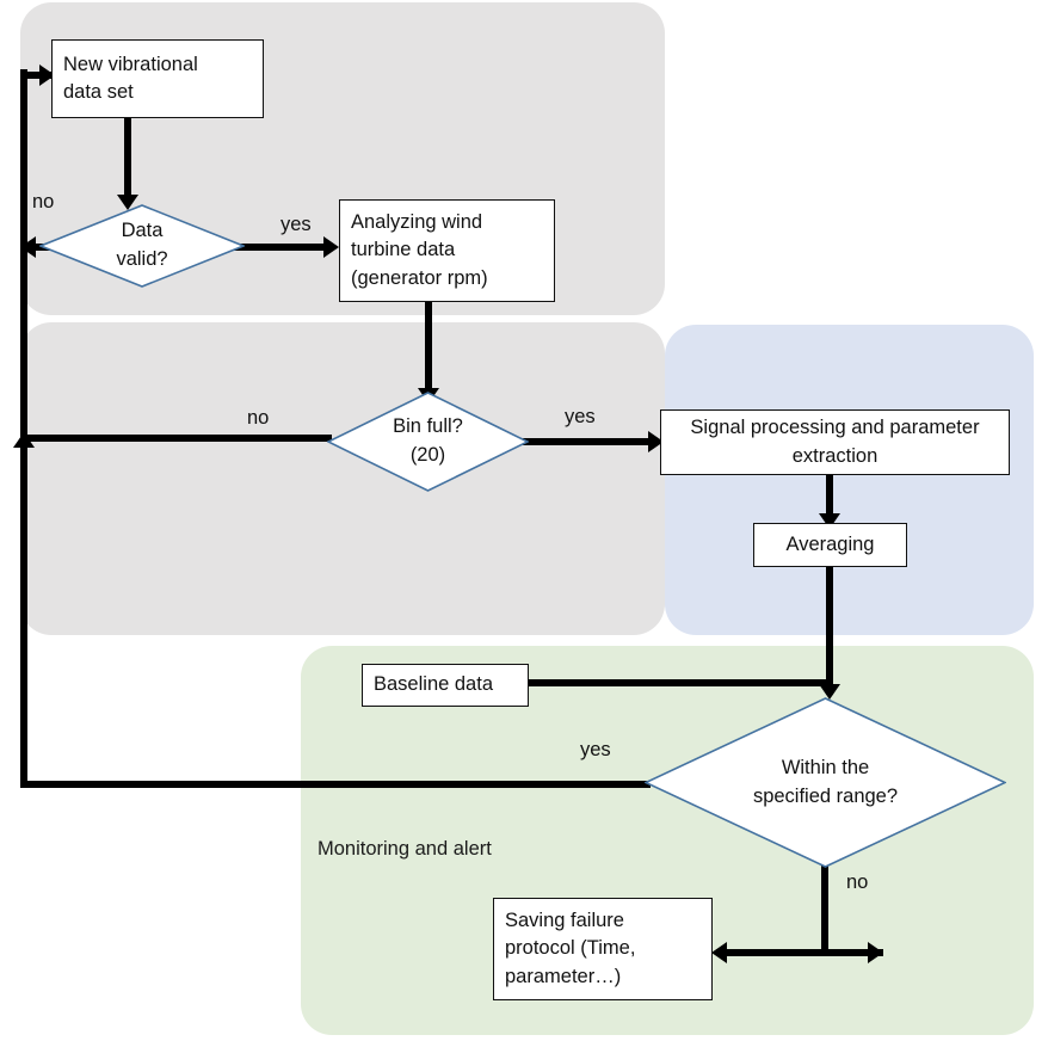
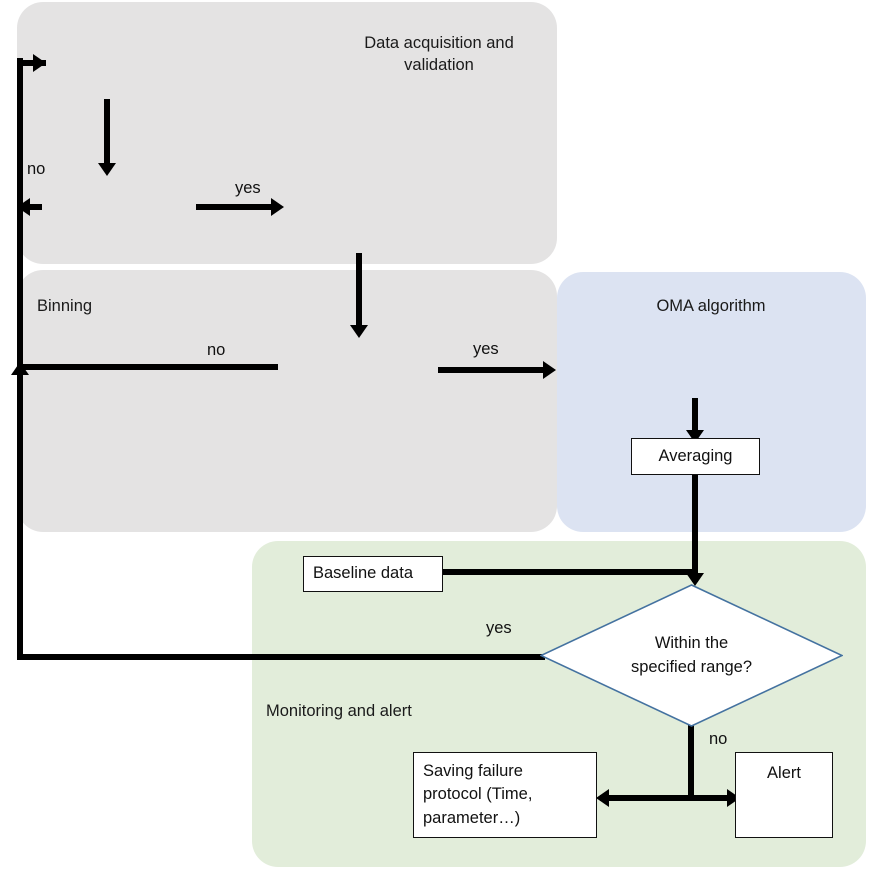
+ Data acquisition and
+ validation
+ Binning
+ OMA algorithm
  Monitoring and alert
  no
  yes
  no
  yes
  yes
  no
- New vibrational
- data set
- Data
- valid?
- Analyzing wind
- turbine data
- (generator rpm)
- Bin full?
- (20)
- Signal processing and parameter
- extraction
  Averaging
  Baseline data
  Within the
  specified range?
  Saving failure
  protocol (Time,
  parameter…)
+ Alert
